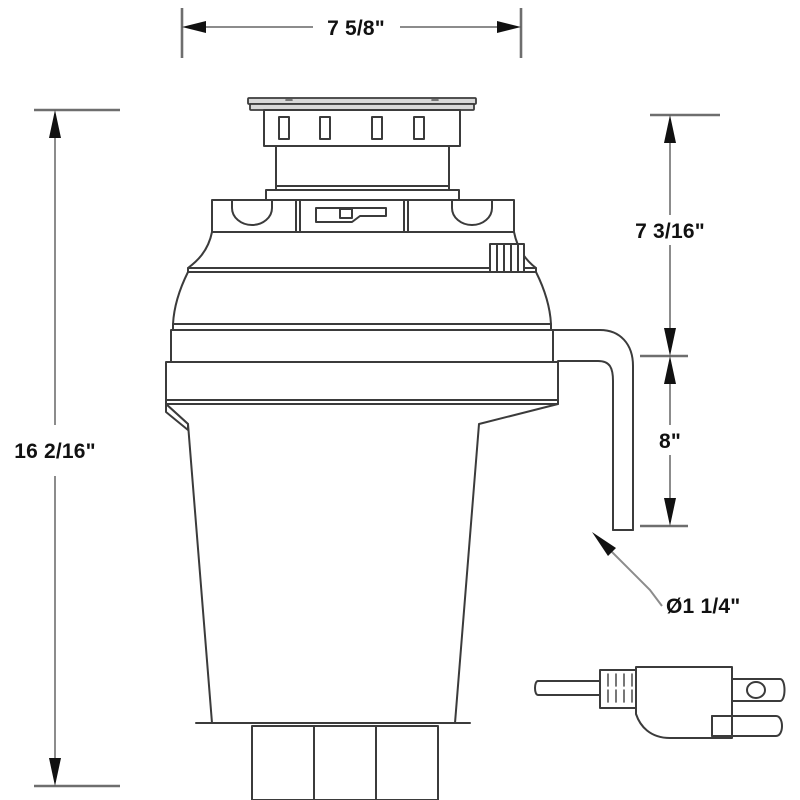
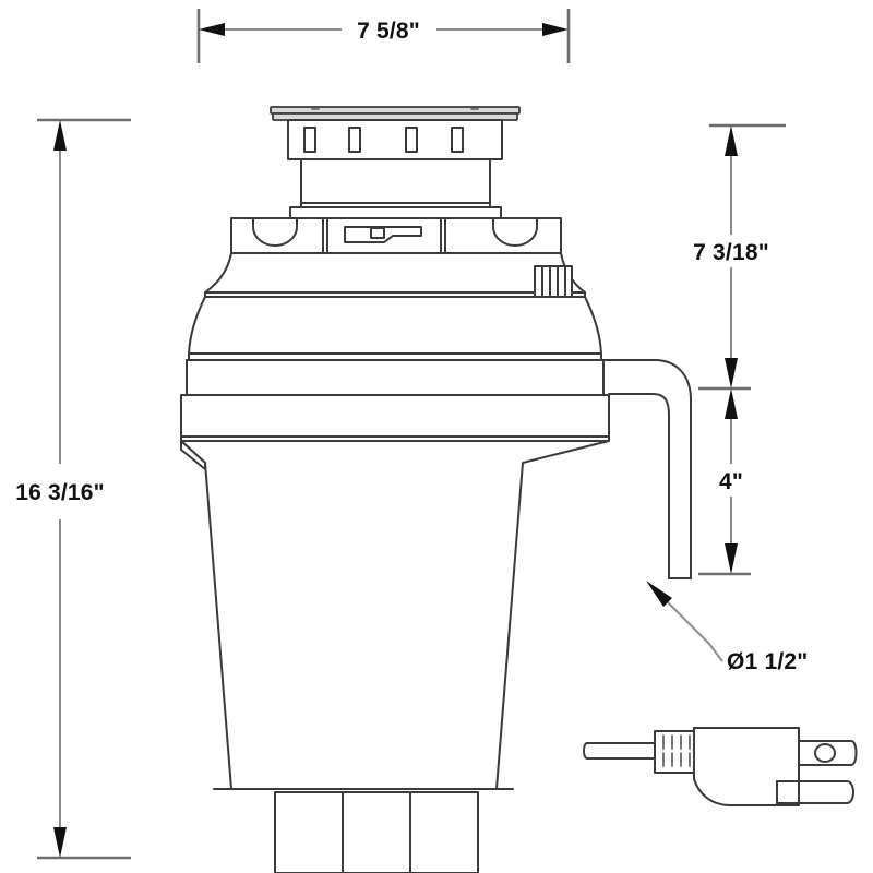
  7 5/8"
- 16 2/16"
+ 16 3/16"
- 7 3/16"
+ 7 3/18"
- 8"
+ 4"
- Ø1 1/4"
+ Ø1 1/2"
